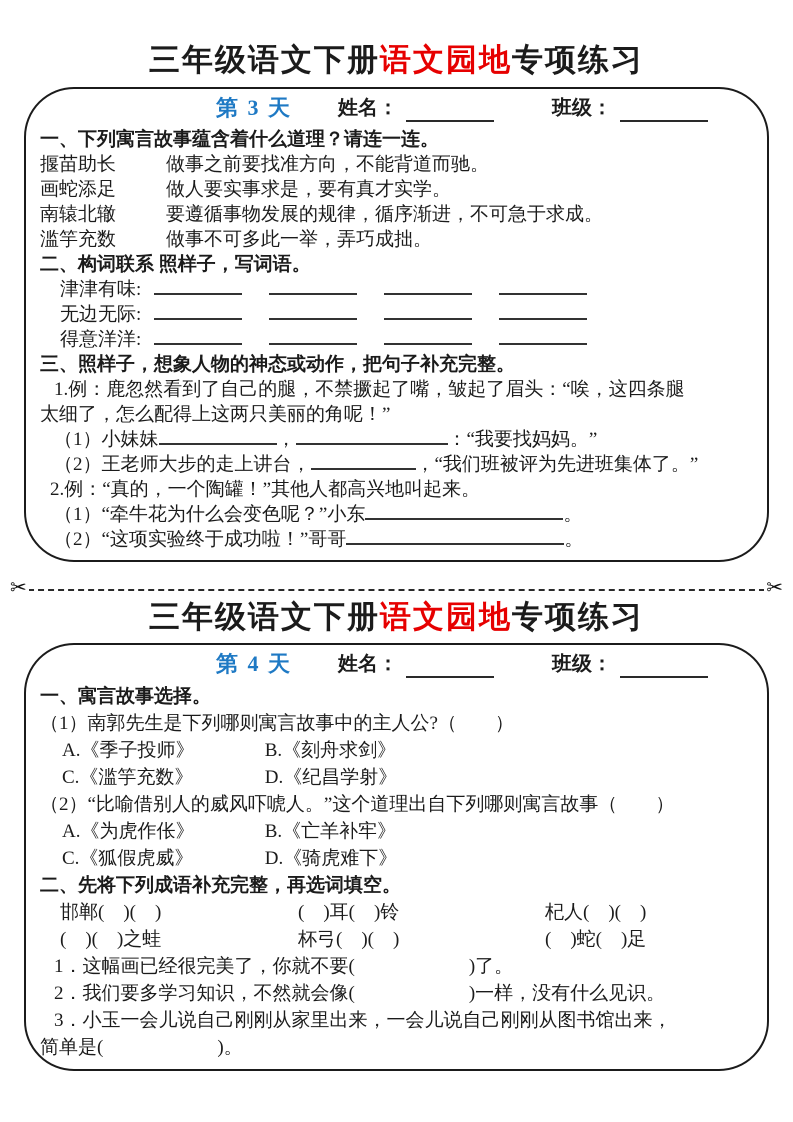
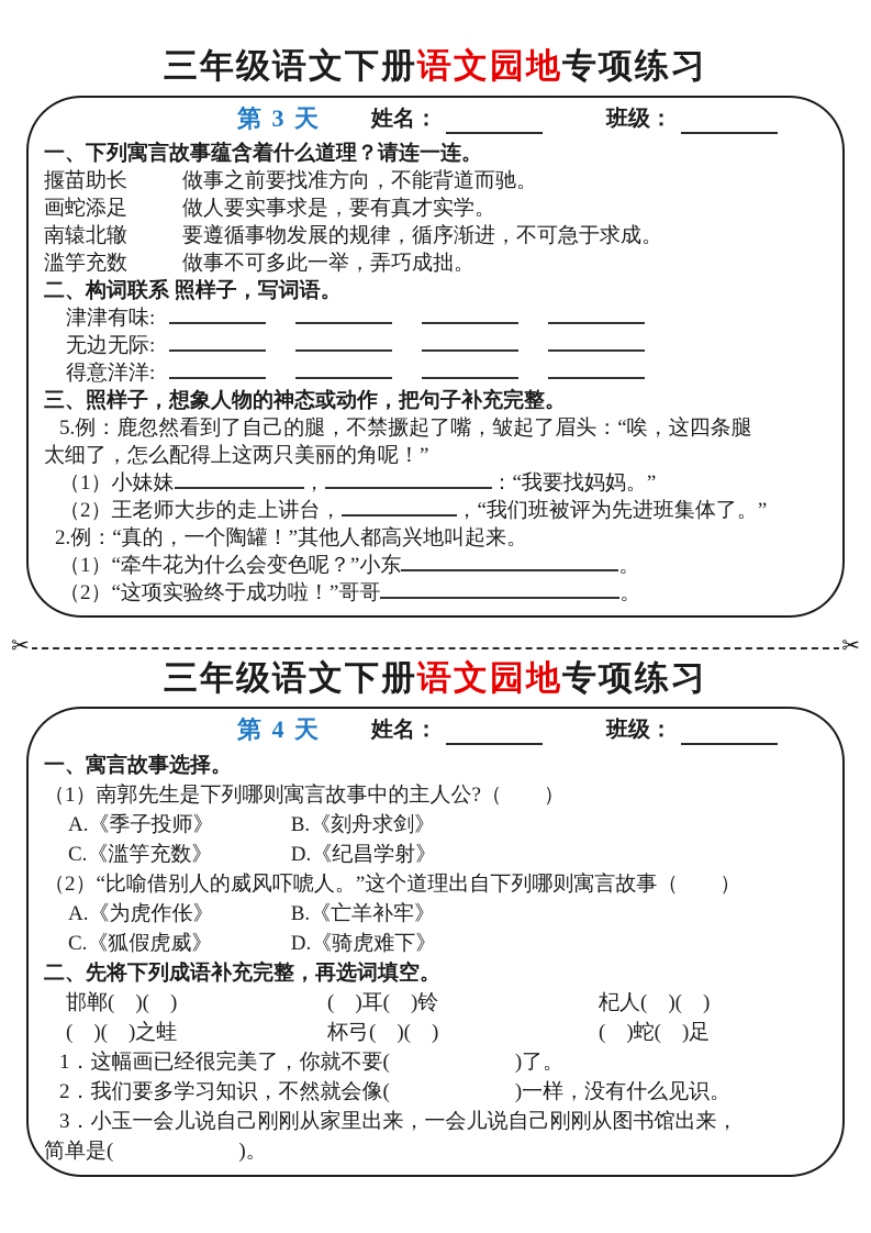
  三年级语文下册语文园地专项练习
  第 3 天
  姓名：
  班级：
  一、下列寓言故事蕴含着什么道理？请连一连。
  揠苗助长
  做事之前要找准方向，不能背道而驰。
  画蛇添足
  做人要实事求是，要有真才实学。
  南辕北辙
  要遵循事物发展的规律，循序渐进，不可急于求成。
  滥竽充数
  做事不可多此一举，弄巧成拙。
  二、构词联系 照样子，写词语。
  津津有味:
  无边无际:
  得意洋洋:
  三、照样子，想象人物的神态或动作，把句子补充完整。
- 1.例：鹿忽然看到了自己的腿，不禁撅起了嘴，皱起了眉头：“唉，这四条腿
+ 5.例：鹿忽然看到了自己的腿，不禁撅起了嘴，皱起了眉头：“唉，这四条腿
  太细了，怎么配得上这两只美丽的角呢！”
  （1）小妹妹 ， ：“我要找妈妈。”
  （2）王老师大步的走上讲台， ，“我们班被评为先进班集体了。”
  2.例：“真的，一个陶罐！”其他人都高兴地叫起来。
  （1）“牵牛花为什么会变色呢？”小东 。
  （2）“这项实验终于成功啦！”哥哥 。
  ✂
  ✂
  三年级语文下册语文园地专项练习
  第 4 天
  姓名：
  班级：
  一、寓言故事选择。
  （1）南郭先生是下列哪则寓言故事中的主人公?（ ）
  A.《季子投师》 B.《刻舟求剑》
  C.《滥竽充数》 D.《纪昌学射》
  （2）“比喻借别人的威风吓唬人。”这个道理出自下列哪则寓言故事（ ）
  A.《为虎作伥》 B.《亡羊补牢》
  C.《狐假虎威》 D.《骑虎难下》
  二、先将下列成语补充完整，再选词填空。
  邯郸( )( )
  ( )耳( )铃
  杞人( )( )
  ( )( )之蛙
  杯弓( )( )
  ( )蛇( )足
  1．这幅画已经很完美了，你就不要( )了。
  2．我们要多学习知识，不然就会像( )一样，没有什么见识。
  3．小玉一会儿说自己刚刚从家里出来，一会儿说自己刚刚从图书馆出来，
  简单是( )。
